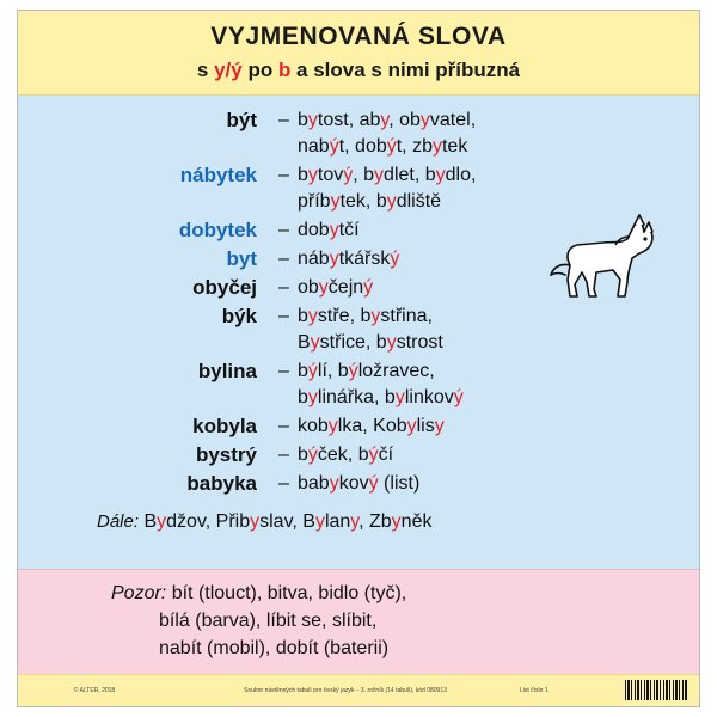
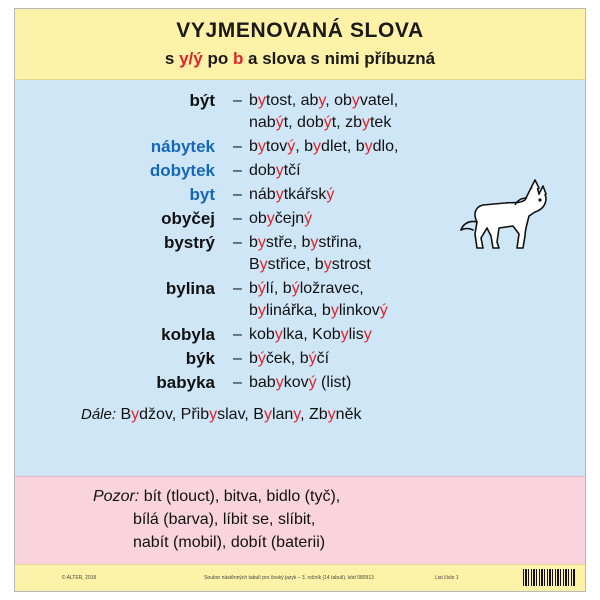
  VYJMENOVANÁ SLOVA
  s y/ý po b a slova s nimi příbuzná
  být
  –
  bytost, aby, obyvatel,
  nabýt, dobýt, zbytek
  nábytek
  –
  bytový, bydlet, bydlo,
- příbytek, bydliště
  dobytek
  –
  dobytčí
  byt
  –
  nábytkářský
  obyčej
  –
  obyčejný
- býk
+ bystrý
  –
  bystře, bystřina,
  Bystřice, bystrost
  bylina
  –
  býlí, býložravec,
  bylinářka, bylinkový
  kobyla
  –
  kobylka, Kobylisy
- bystrý
+ býk
  –
  býček, býčí
  babyka
  –
  babykový (list)
  Dále: Bydžov, Přibyslav, Bylany, Zbyněk
  Pozor: bít (tlouct), bitva, bidlo (tyč),
  bílá (barva), líbit se, slíbit,
  nabít (mobil), dobít (baterii)
